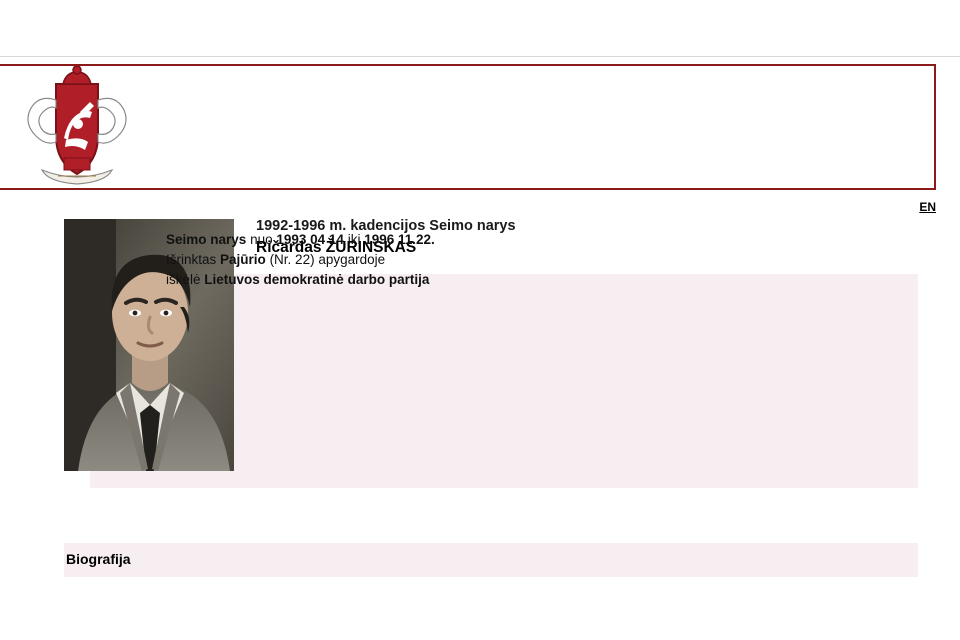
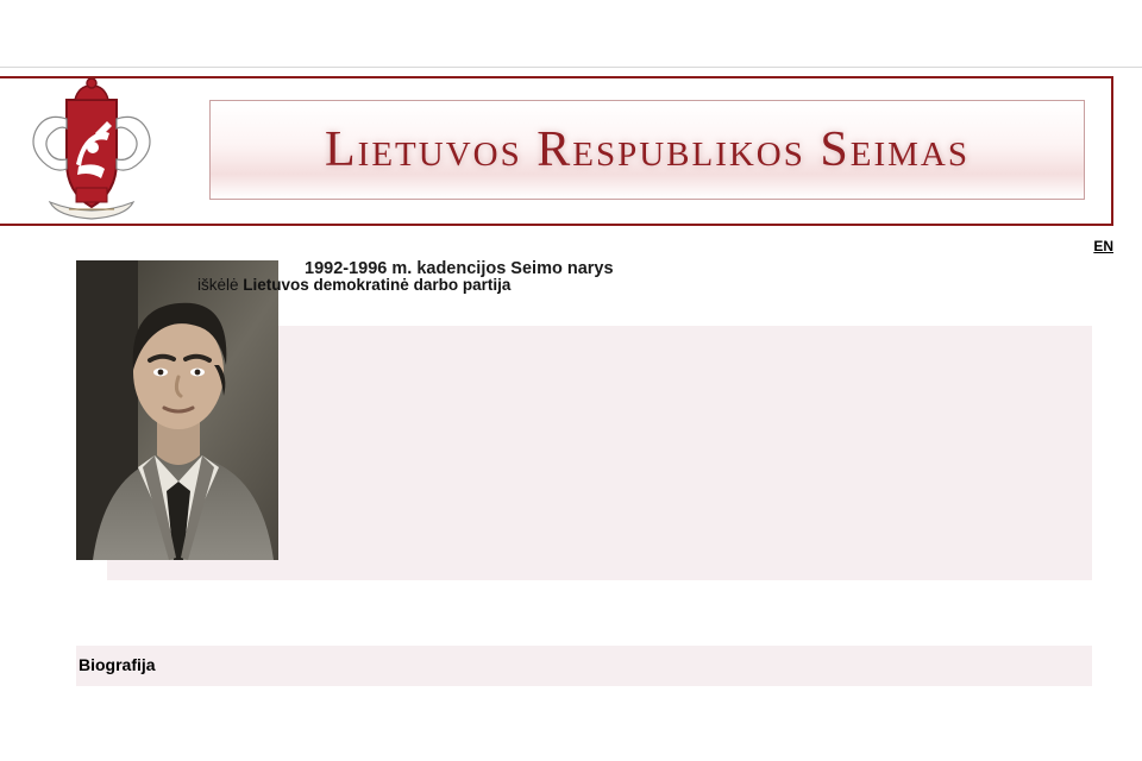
+ Lietuvos Respublikos Seimas
  EN
  1992-1996 m. kadencijos Seimo narys
- Ričardas ŽURINSKAS
- Seimo narys nuo 1993 04 14 iki 1996 11 22.
- Išrinktas Pajūrio (Nr. 22) apygardoje
  iškėlė Lietuvos demokratinė darbo partija
  Biografija
